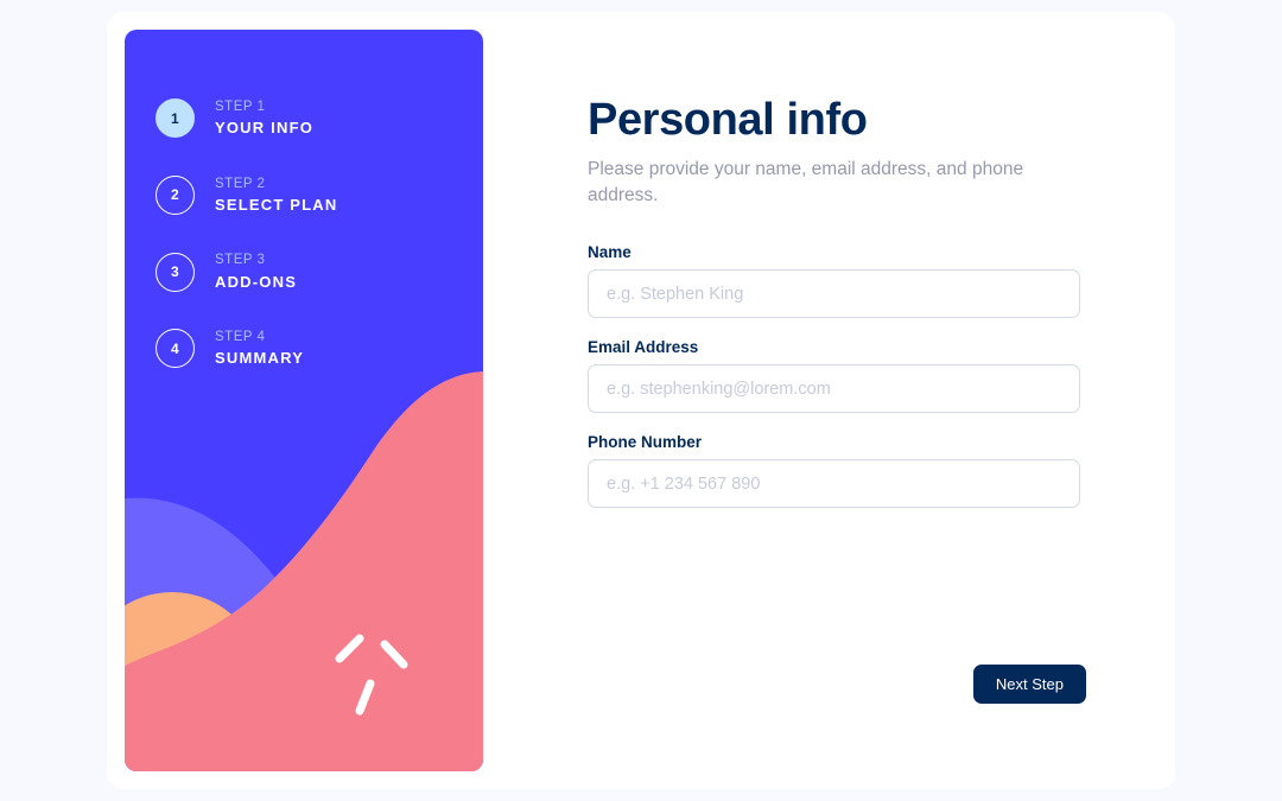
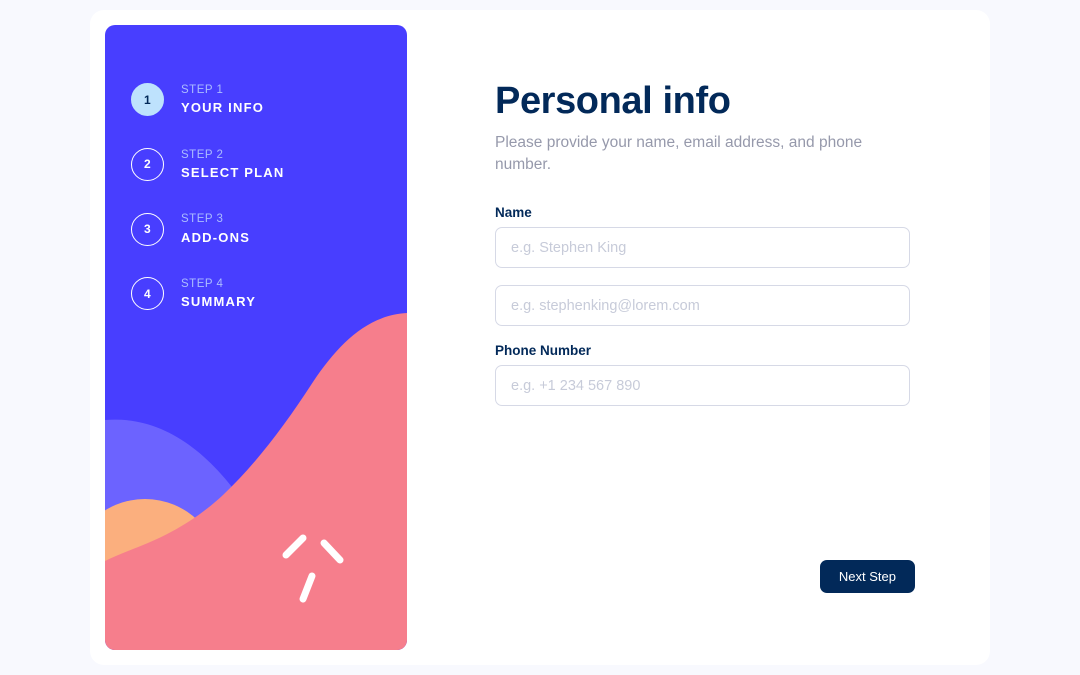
  1
  STEP 1
  YOUR INFO
  2
  STEP 2
  SELECT PLAN
  3
  STEP 3
  ADD-ONS
  4
  STEP 4
  SUMMARY
  Personal info
- Please provide your name, email address, and phone address.
+ Please provide your name, email address, and phone number.
  Name
  e.g. Stephen King
- Email Address
  e.g. stephenking@lorem.com
  Phone Number
  e.g. +1 234 567 890
  Next Step
